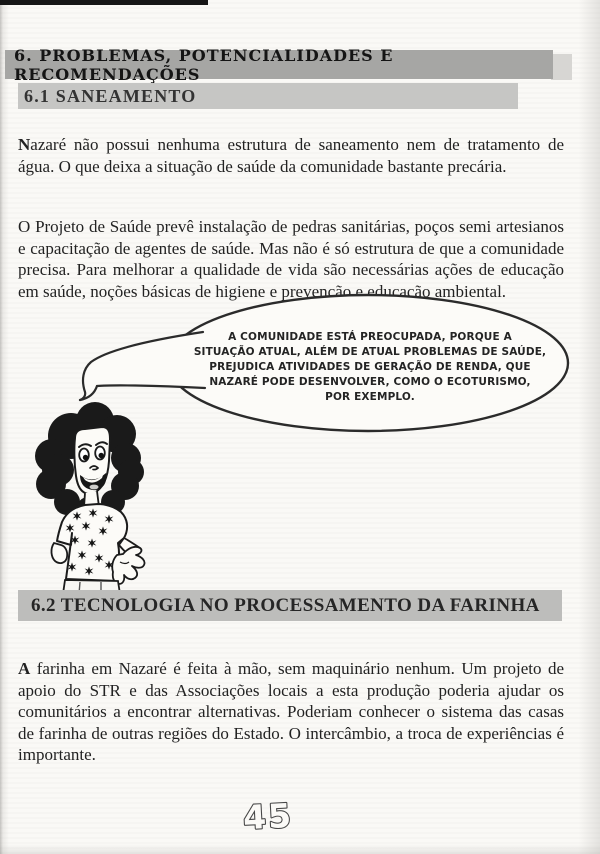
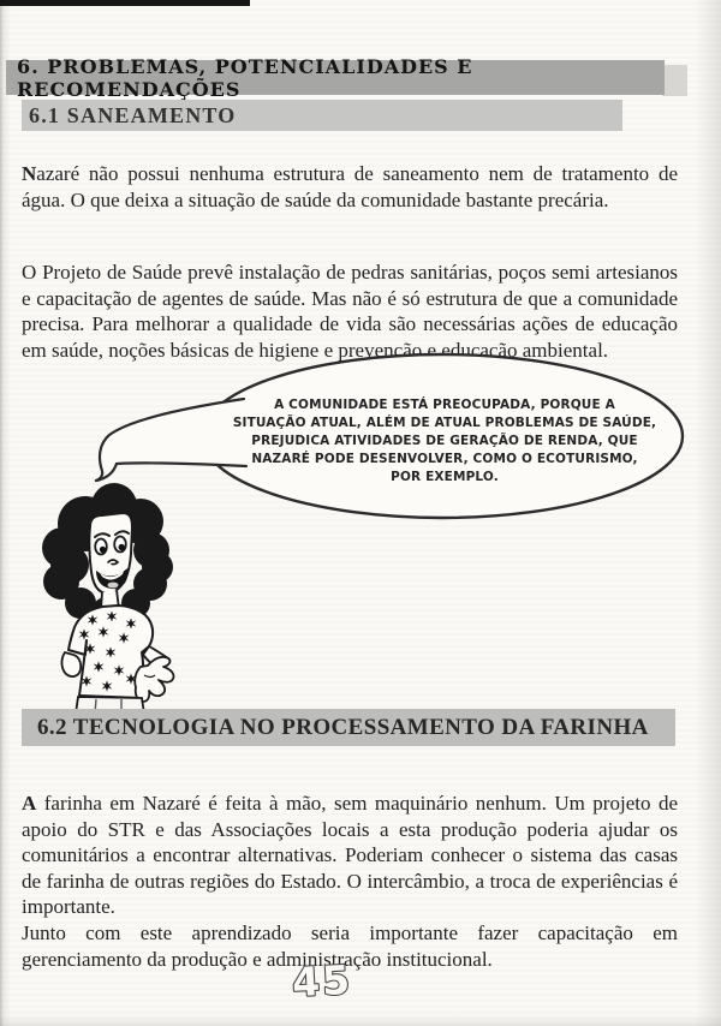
  6. PROBLEMAS, POTENCIALIDADES E RECOMENDAÇÕES
  6.1 SANEAMENTO
  Nazaré não possui nenhuma estrutura de saneamento nem de tratamento de água. O que deixa a situação de saúde da comunidade bastante precária.
  O Projeto de Saúde prevê instalação de pedras sanitárias, poços semi artesianos e capacitação de agentes de saúde. Mas não é só estrutura de que a comunidade precisa. Para melhorar a qualidade de vida são necessárias ações de educação em saúde, noções básicas de higiene e prevenção e educação ambiental.
  A COMUNIDADE ESTÁ PREOCUPADA, PORQUE A
  SITUAÇÃO ATUAL, ALÉM DE ATUAL PROBLEMAS DE SAÚDE,
  PREJUDICA ATIVIDADES DE GERAÇÃO DE RENDA, QUE
  NAZARÉ PODE DESENVOLVER, COMO O ECOTURISMO,
  POR EXEMPLO.
  6.2 TECNOLOGIA NO PROCESSAMENTO DA FARINHA
  A farinha em Nazaré é feita à mão, sem maquinário nenhum. Um projeto de apoio do STR e das Associações locais a esta produção poderia ajudar os comunitários a encontrar alternativas. Poderiam conhecer o sistema das casas de farinha de outras regiões do Estado. O intercâmbio, a troca de experiências é importante.
+ Junto com este aprendizado seria importante fazer capacitação em gerenciamento da produção e administração institucional.
